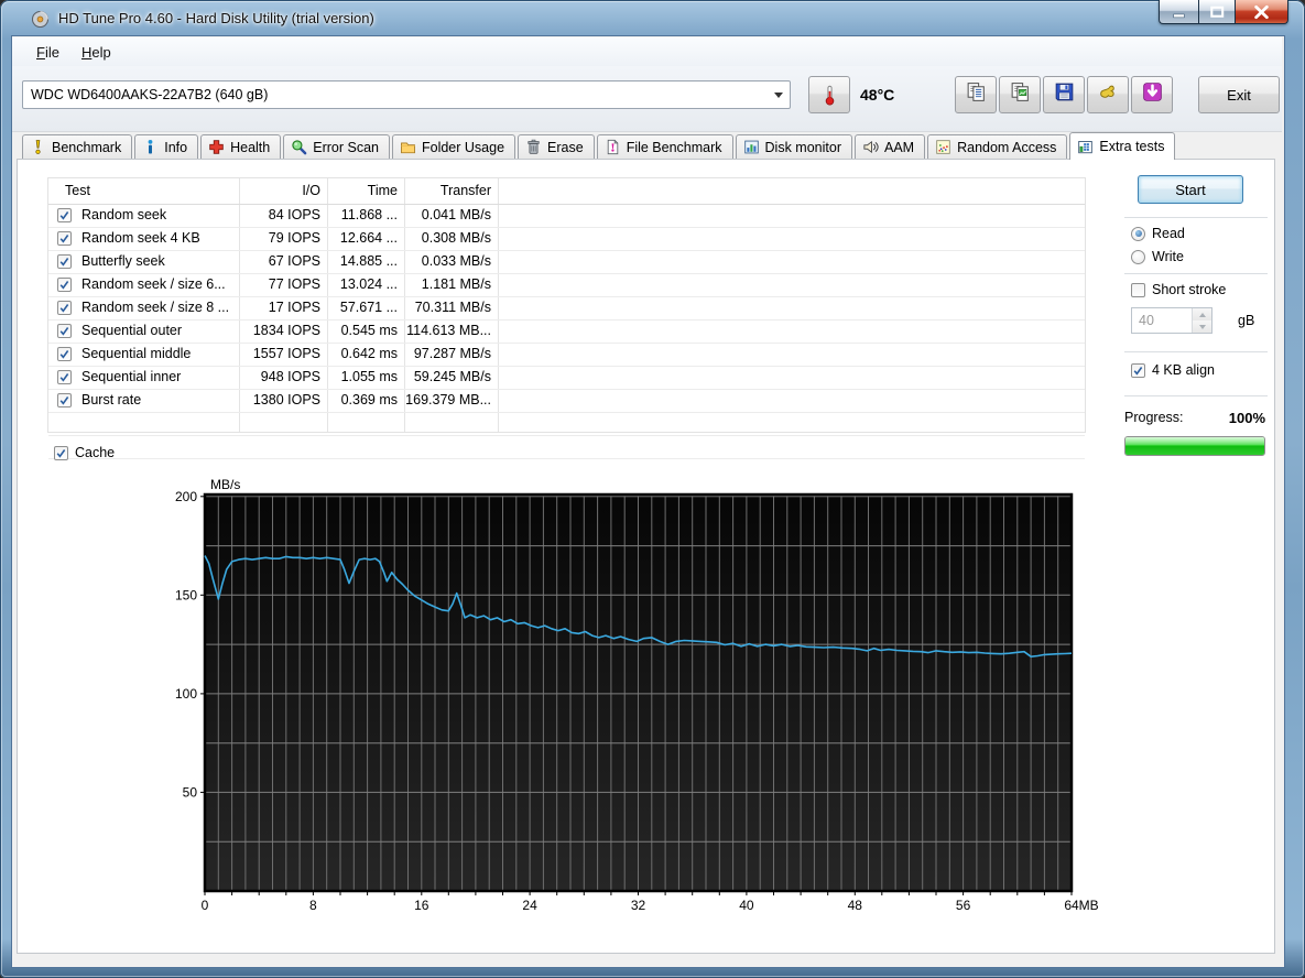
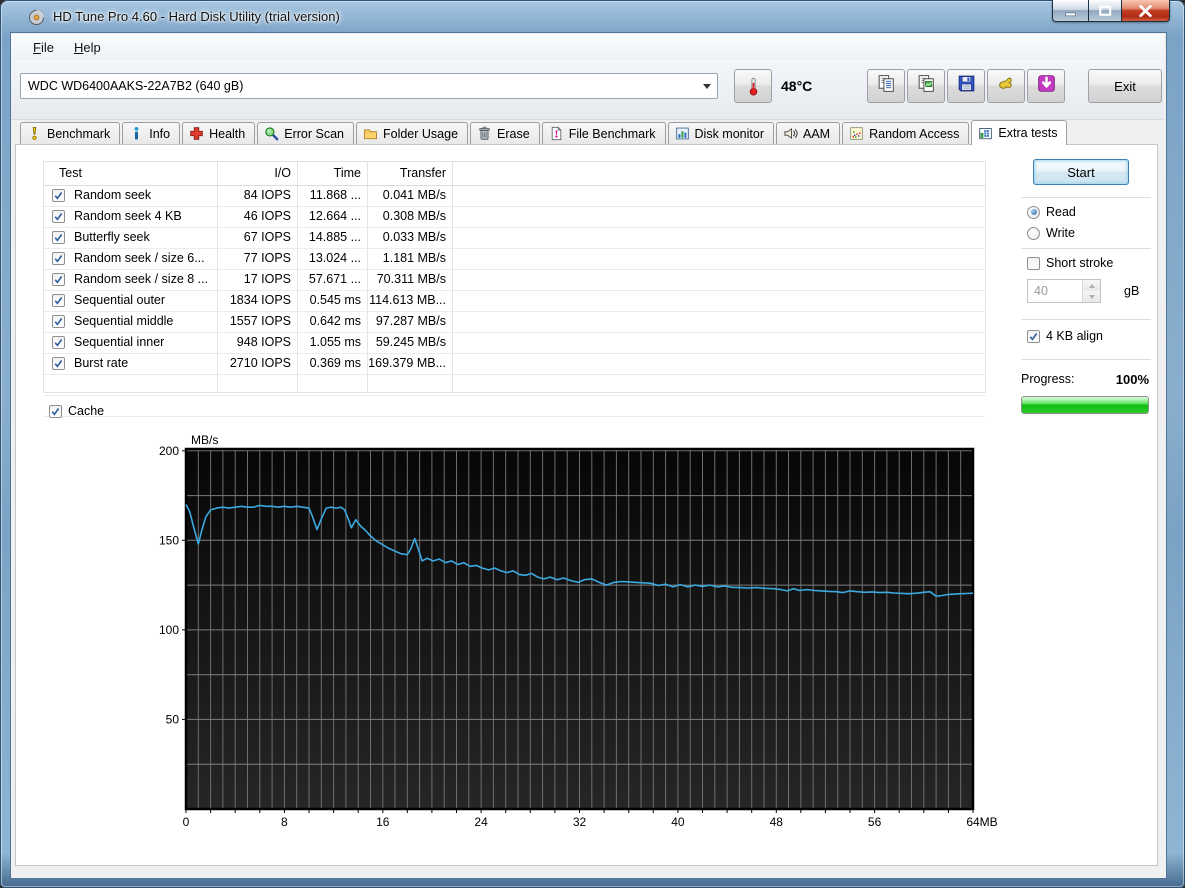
  HD Tune Pro 4.60 - Hard Disk Utility (trial version)
  File
  Help
  WDC WD6400AAKS-22A7B2 (640 gB)
  48°C
  Exit
  Benchmark
  Info
  Health
  Error Scan
  Folder Usage
  Erase
  File Benchmark
  Disk monitor
  AAM
  Random Access
  Extra tests
  Test
  I/O
  Time
  Transfer
  Random seek
  84 IOPS
  11.868 ...
  0.041 MB/s
  Random seek 4 KB
- 79 IOPS
+ 46 IOPS
  12.664 ...
  0.308 MB/s
  Butterfly seek
  67 IOPS
  14.885 ...
  0.033 MB/s
  Random seek / size 6...
  77 IOPS
  13.024 ...
  1.181 MB/s
  Random seek / size 8 ...
  17 IOPS
  57.671 ...
  70.311 MB/s
  Sequential outer
  1834 IOPS
  0.545 ms
  114.613 MB...
  Sequential middle
  1557 IOPS
  0.642 ms
  97.287 MB/s
  Sequential inner
  948 IOPS
  1.055 ms
  59.245 MB/s
  Burst rate
- 1380 IOPS
+ 2710 IOPS
  0.369 ms
  169.379 MB...
  Start
  Read
  Write
  Short stroke
  40
  gB
  4 KB align
  Progress:
  100%
  Cache
  200
  150
  100
  50
  0
  8
  16
  24
  32
  40
  48
  56
  64MB
  MB/s
